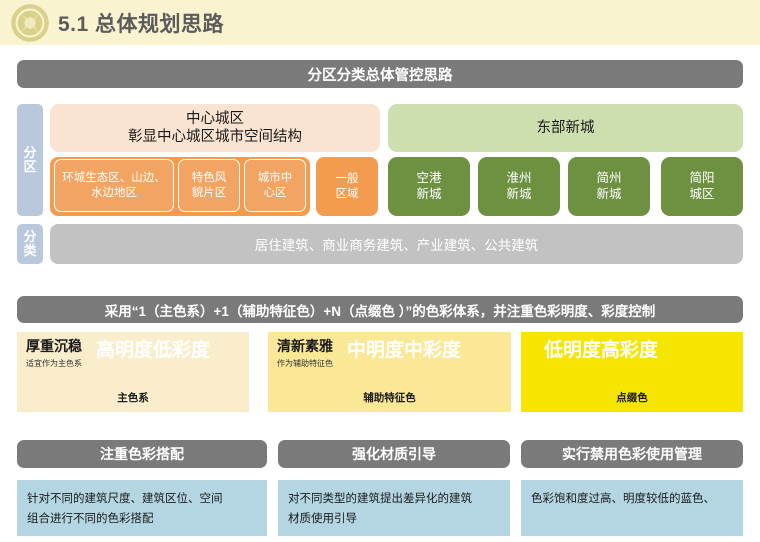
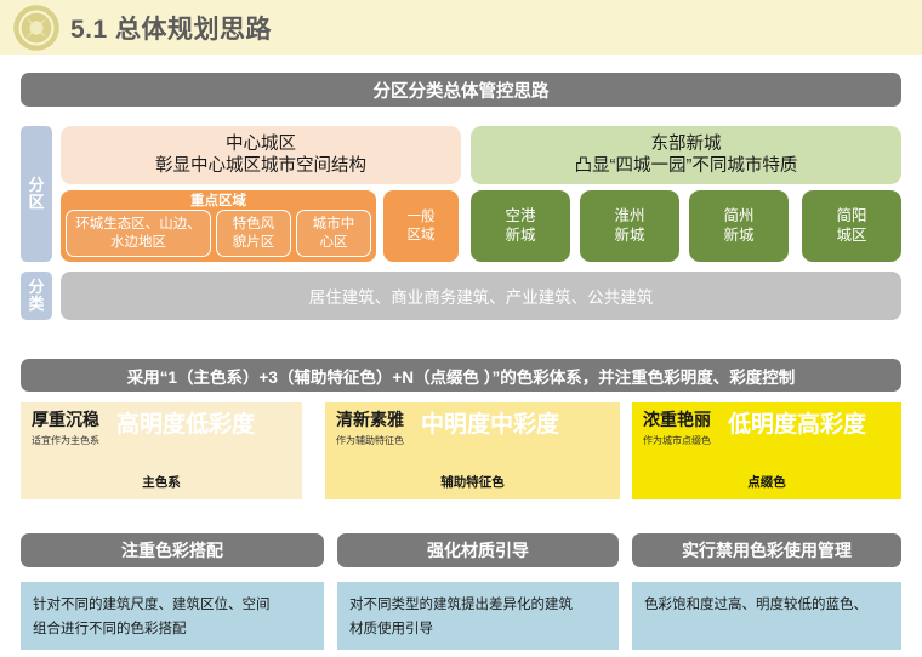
  5.1 总体规划思路
  分区分类总体管控思路
  分
  区
  中心城区
  彰显中心城区城市空间结构
  东部新城
+ 凸显“四城一园”不同城市特质
+ 重点区域
  环城生态区、山边、
  水边地区
  特色风
  貌片区
  城市中
  心区
  一般
  区域
  空港
  新城
  淮州
  新城
  简州
  新城
  简阳
  城区
  分
  类
  居住建筑、商业商务建筑、产业建筑、公共建筑
- 采用“1（主色系）+1（辅助特征色）+N（点缀色 ）”的色彩体系，并注重色彩明度、彩度控制
+ 采用“1（主色系）+3（辅助特征色）+N（点缀色 ）”的色彩体系，并注重色彩明度、彩度控制
  厚重沉稳
  适宜作为主色系
  高明度低彩度
  主色系
  清新素雅
  作为辅助特征色
  中明度中彩度
  辅助特征色
+ 浓重艳丽
+ 作为城市点缀色
  低明度高彩度
  点缀色
  注重色彩搭配
  强化材质引导
  实行禁用色彩使用管理
  针对不同的建筑尺度、建筑区位、空间
  组合进行不同的色彩搭配
  对不同类型的建筑提出差异化的建筑
  材质使用引导
  色彩饱和度过高、明度较低的蓝色、
